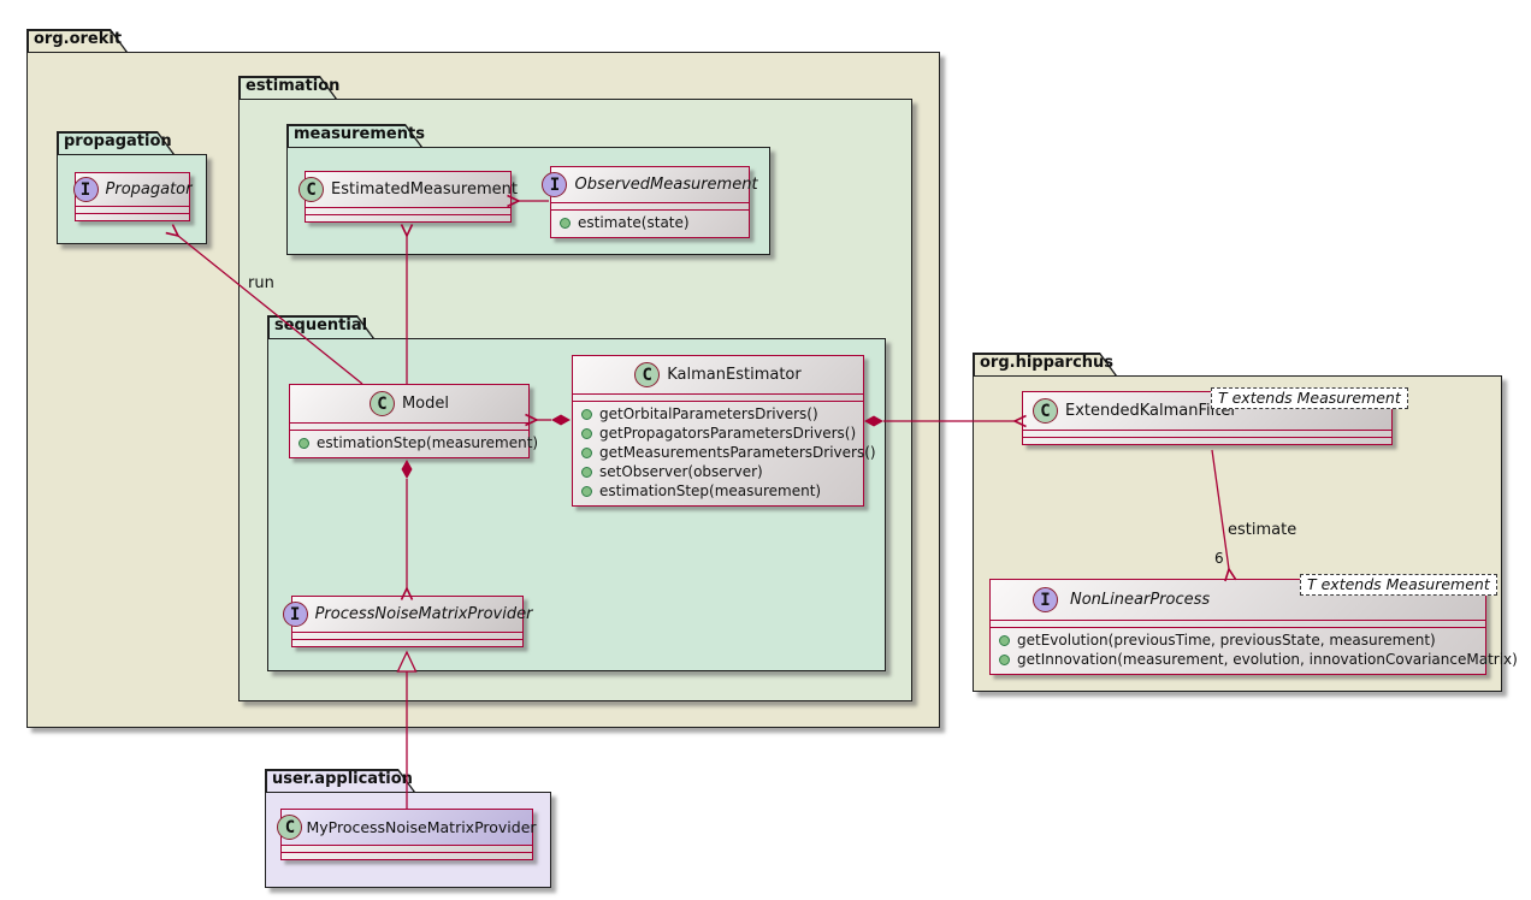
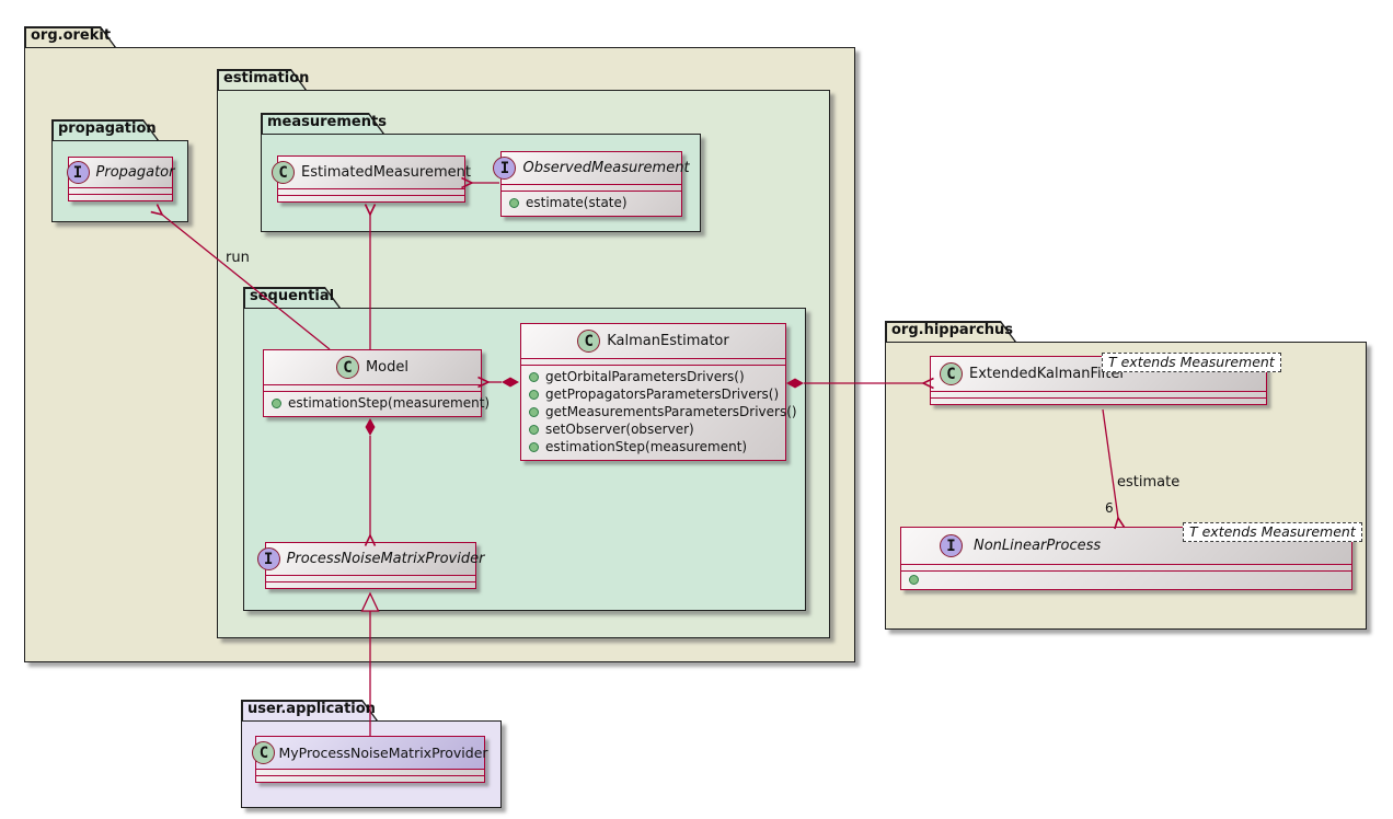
  org.orekit
  estimation
  propagation
  measurements
  squential
  org.hipparchus
  user.applicatio
  I
  Propagator
  C
  EstimatedMeasurement
  I
  ObservedMeasurement
  estimate(state)
  C
  Model
  estimationStep(measurement)
  C
  KalmanEstimator
  getOrbitalParametersDrivers()
  getPropagatorsParametersDrivers()
  getMeasurementsParametersDrivers()
  setObserver(observer)
  estimationStep(measurement)
  I
  ProcessNoiseMatrixProvider
  C
  ExtendedKalmanFilter
  T extends Measurement
  I
  NonLinearProcess
- getEvolution(previousTime, previousState, measurement)
- getInnovation(measurement, evolution, innovationCovarianceMatrix)
  T extends Measurement
  C
  MyProcessNoiseMatrixProvider
  run
  estimate
  6
